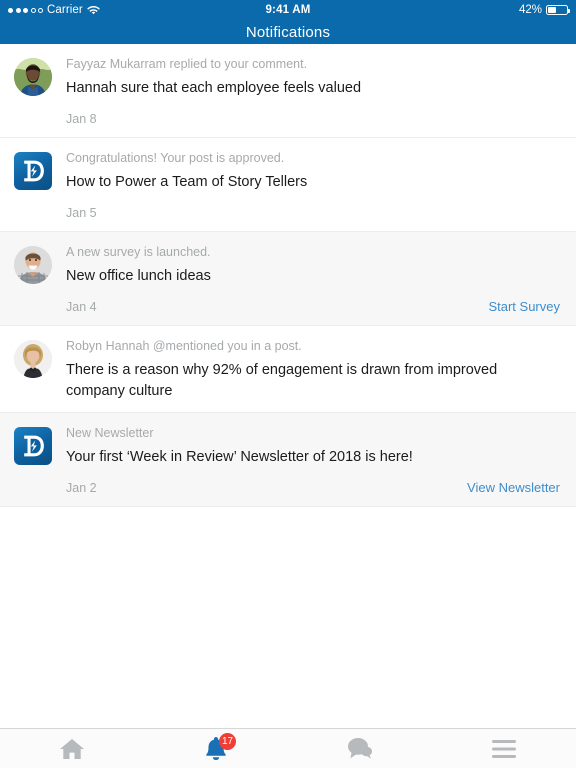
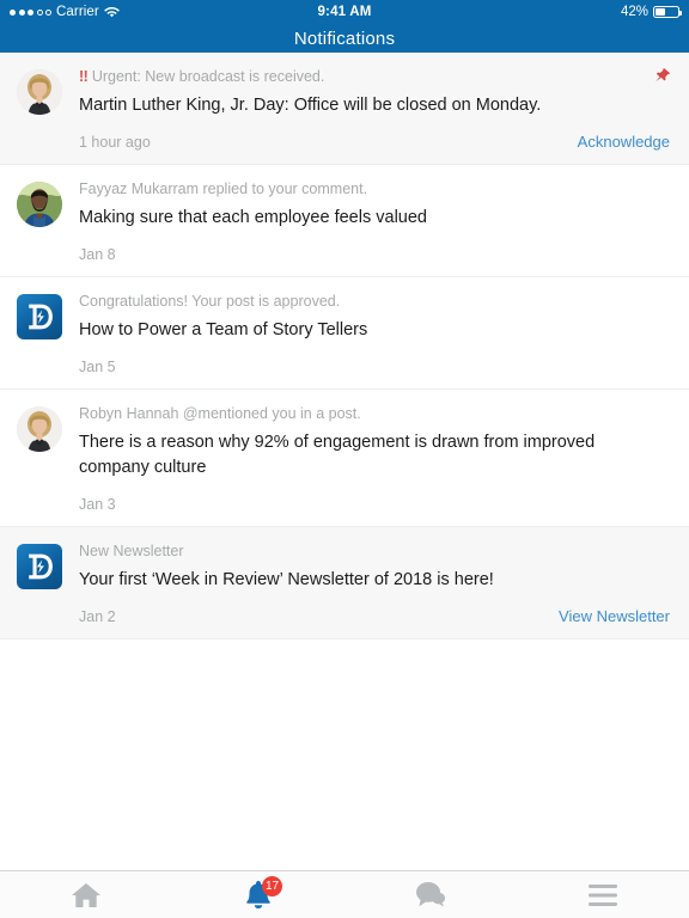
  Carrier
  9:41 AM
  42%
  Notifications
+ !! Urgent: New broadcast is received.
+ Martin Luther King, Jr. Day: Office will be closed on Monday.
+ 1 hour ago
+ Acknowledge
  Fayyaz Mukarram replied to your comment.
- Hannah sure that each employee feels valued
+ Making sure that each employee feels valued
  Jan 8
  Congratulations! Your post is approved.
  How to Power a Team of Story Tellers
  Jan 5
- A new survey is launched.
- New office lunch ideas
- Jan 4
- Start Survey
  Robyn Hannah @mentioned you in a post.
  There is a reason why 92% of engagement is drawn from improved company culture
+ Jan 3
  New Newsletter
  Your first ‘Week in Review’ Newsletter of 2018 is here!
  Jan 2
  View Newsletter
  17
